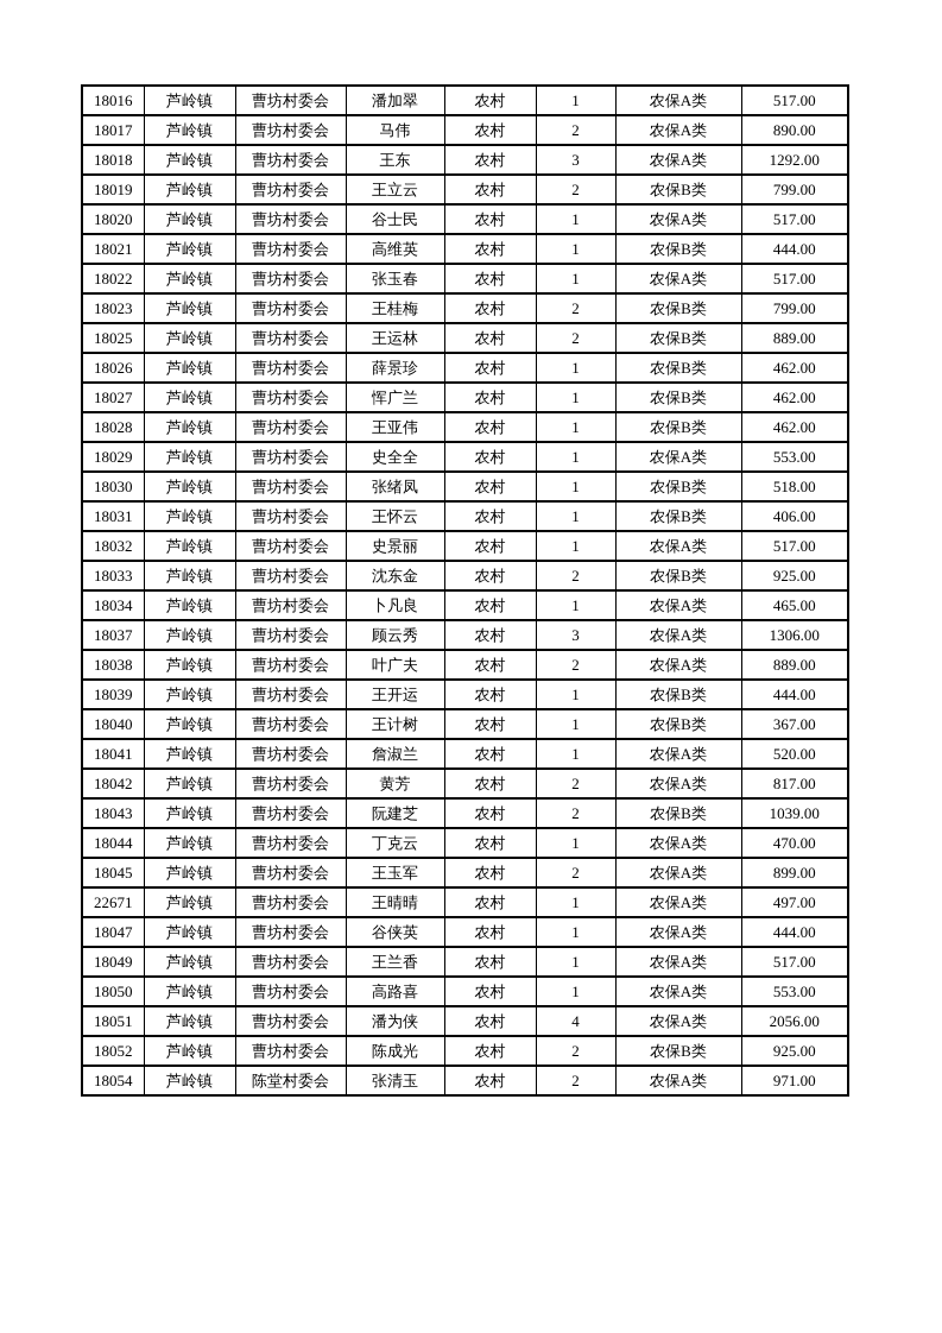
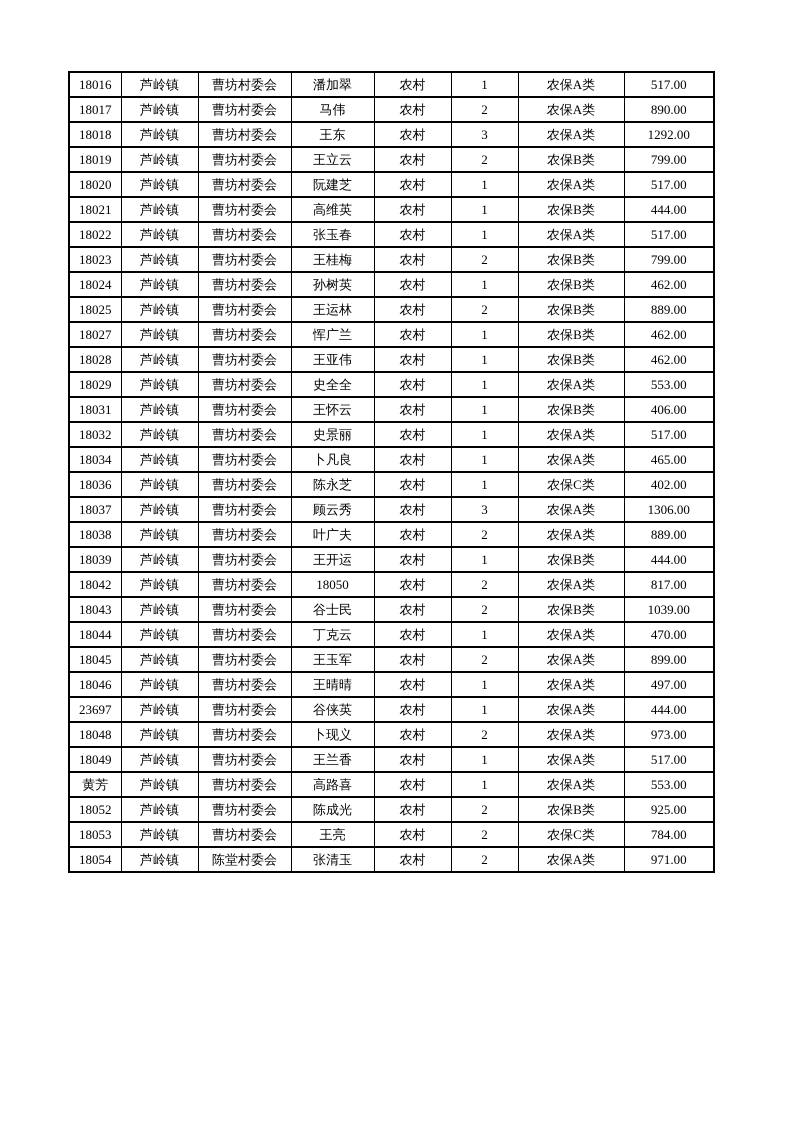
  18016	芦岭镇	曹坊村委会	潘加翠	农村	1	农保A类	517.00
  18017	芦岭镇	曹坊村委会	马伟	农村	2	农保A类	890.00
  18018	芦岭镇	曹坊村委会	王东	农村	3	农保A类	1292.00
  18019	芦岭镇	曹坊村委会	王立云	农村	2	农保B类	799.00
- 18020	芦岭镇	曹坊村委会	谷士民	农村	1	农保A类	517.00
+ 18020	芦岭镇	曹坊村委会	阮建芝	农村	1	农保A类	517.00
  18021	芦岭镇	曹坊村委会	高维英	农村	1	农保B类	444.00
  18022	芦岭镇	曹坊村委会	张玉春	农村	1	农保A类	517.00
  18023	芦岭镇	曹坊村委会	王桂梅	农村	2	农保B类	799.00
+ 18024	芦岭镇	曹坊村委会	孙树英	农村	1	农保B类	462.00
  18025	芦岭镇	曹坊村委会	王运林	农村	2	农保B类	889.00
- 18026	芦岭镇	曹坊村委会	薛景珍	农村	1	农保B类	462.00
  18027	芦岭镇	曹坊村委会	恽广兰	农村	1	农保B类	462.00
  18028	芦岭镇	曹坊村委会	王亚伟	农村	1	农保B类	462.00
  18029	芦岭镇	曹坊村委会	史全全	农村	1	农保A类	553.00
- 18030	芦岭镇	曹坊村委会	张绪凤	农村	1	农保B类	518.00
  18031	芦岭镇	曹坊村委会	王怀云	农村	1	农保B类	406.00
  18032	芦岭镇	曹坊村委会	史景丽	农村	1	农保A类	517.00
- 18033	芦岭镇	曹坊村委会	沈东金	农村	2	农保B类	925.00
  18034	芦岭镇	曹坊村委会	卜凡良	农村	1	农保A类	465.00
+ 18036	芦岭镇	曹坊村委会	陈永芝	农村	1	农保C类	402.00
  18037	芦岭镇	曹坊村委会	顾云秀	农村	3	农保A类	1306.00
  18038	芦岭镇	曹坊村委会	叶广夫	农村	2	农保A类	889.00
  18039	芦岭镇	曹坊村委会	王开运	农村	1	农保B类	444.00
- 18040	芦岭镇	曹坊村委会	王计树	农村	1	农保B类	367.00
- 18041	芦岭镇	曹坊村委会	詹淑兰	农村	1	农保A类	520.00
- 18042	芦岭镇	曹坊村委会	黄芳	农村	2	农保A类	817.00
+ 18042	芦岭镇	曹坊村委会	18050	农村	2	农保A类	817.00
- 18043	芦岭镇	曹坊村委会	阮建芝	农村	2	农保B类	1039.00
+ 18043	芦岭镇	曹坊村委会	谷士民	农村	2	农保B类	1039.00
  18044	芦岭镇	曹坊村委会	丁克云	农村	1	农保A类	470.00
  18045	芦岭镇	曹坊村委会	王玉军	农村	2	农保A类	899.00
- 22671	芦岭镇	曹坊村委会	王晴晴	农村	1	农保A类	497.00
+ 18046	芦岭镇	曹坊村委会	王晴晴	农村	1	农保A类	497.00
- 18047	芦岭镇	曹坊村委会	谷侠英	农村	1	农保A类	444.00
+ 23697	芦岭镇	曹坊村委会	谷侠英	农村	1	农保A类	444.00
+ 18048	芦岭镇	曹坊村委会	卜现义	农村	2	农保A类	973.00
  18049	芦岭镇	曹坊村委会	王兰香	农村	1	农保A类	517.00
- 18050	芦岭镇	曹坊村委会	高路喜	农村	1	农保A类	553.00
+ 黄芳	芦岭镇	曹坊村委会	高路喜	农村	1	农保A类	553.00
- 18051	芦岭镇	曹坊村委会	潘为侠	农村	4	农保A类	2056.00
  18052	芦岭镇	曹坊村委会	陈成光	农村	2	农保B类	925.00
+ 18053	芦岭镇	曹坊村委会	王亮	农村	2	农保C类	784.00
  18054	芦岭镇	陈堂村委会	张清玉	农村	2	农保A类	971.00
